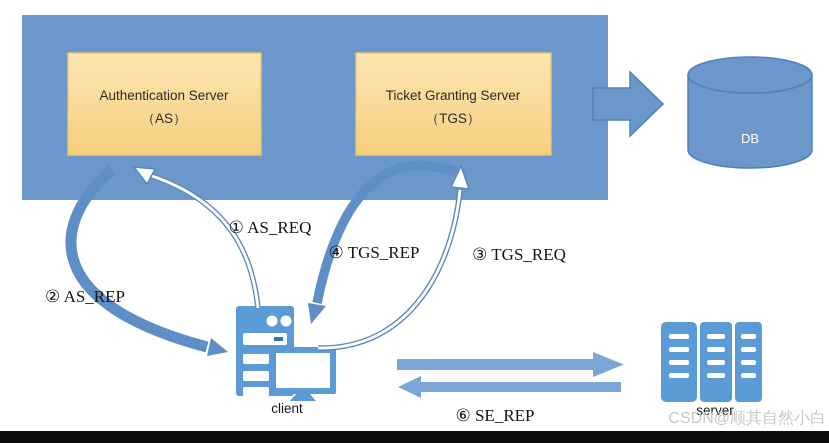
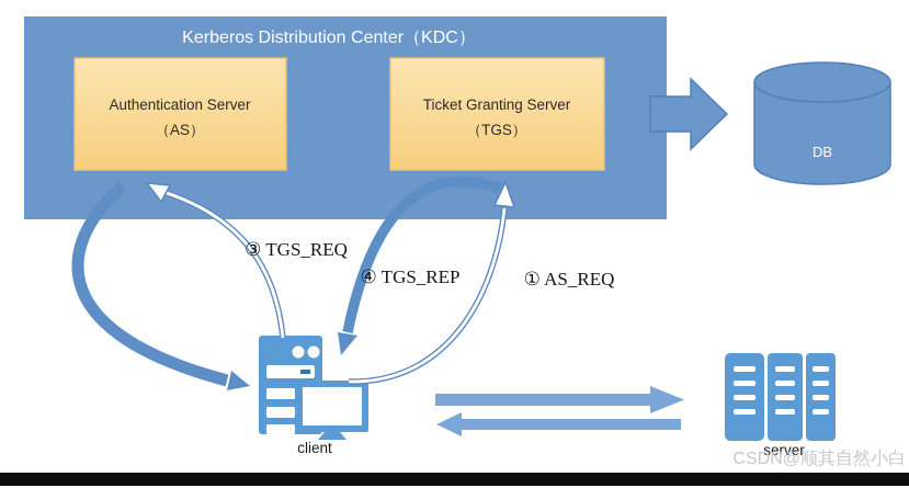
+ Kerberos Distribution Center（KDC）
  Authentication Server
  （AS）
  Ticket Granting Server
  （TGS）
  DB
  client
  server
- ① AS_REQ
+ ③ TGS_REQ
- ② AS_REP
- ③ TGS_REQ
+ ① AS_REQ
  ④ TGS_REP
- ⑥ SE_REP
  CSDN@顺其自然小白
